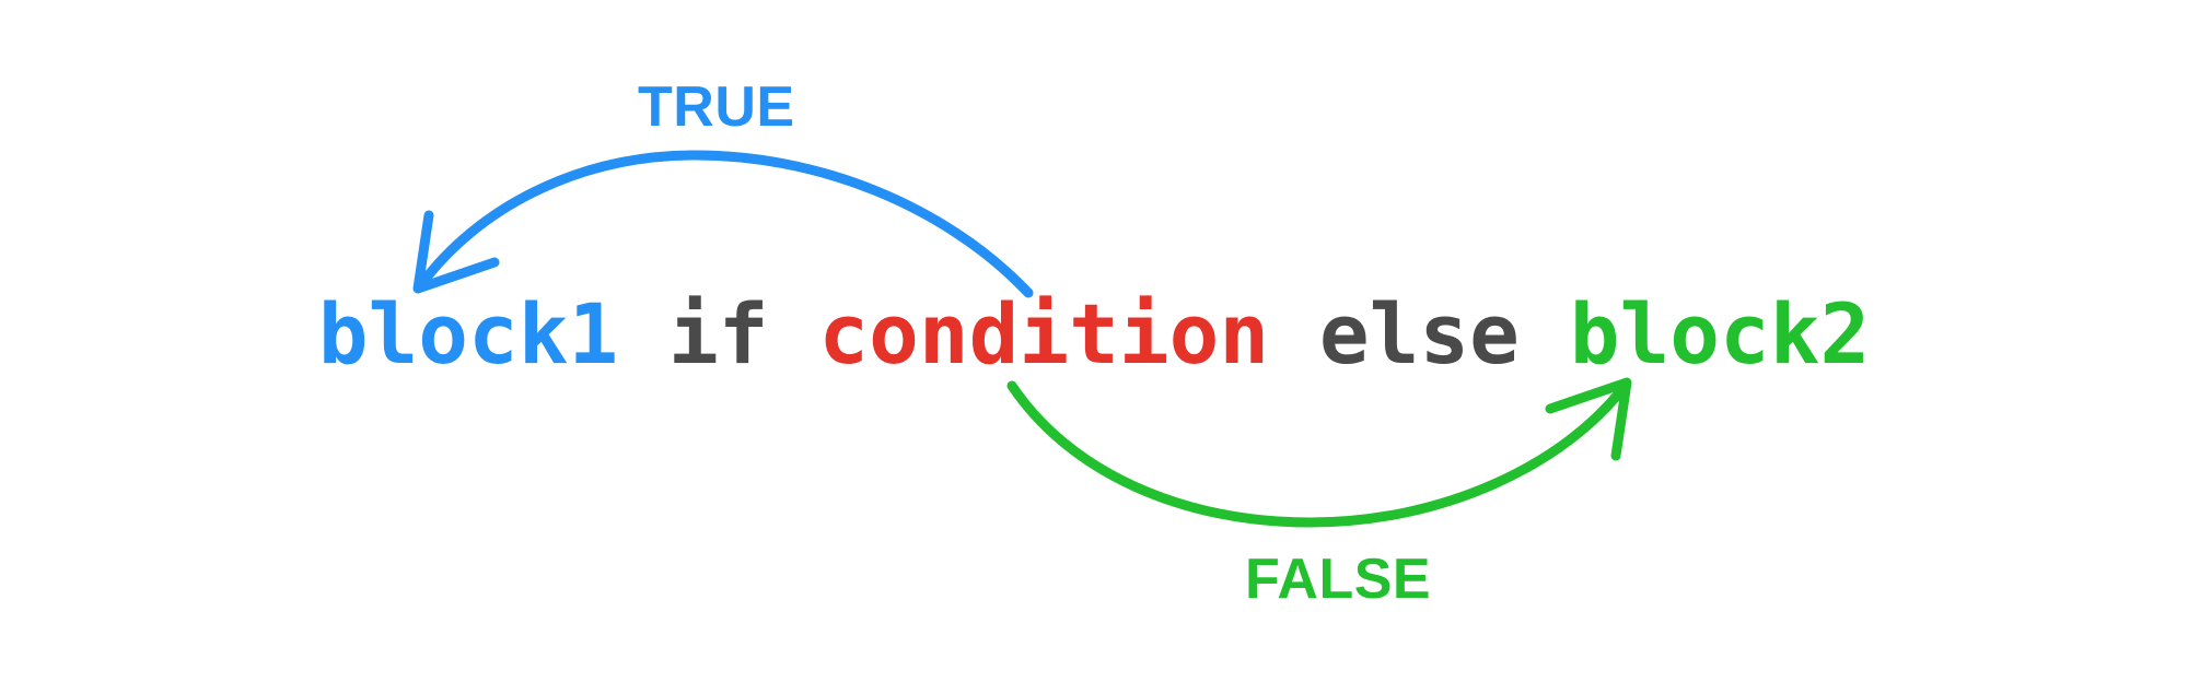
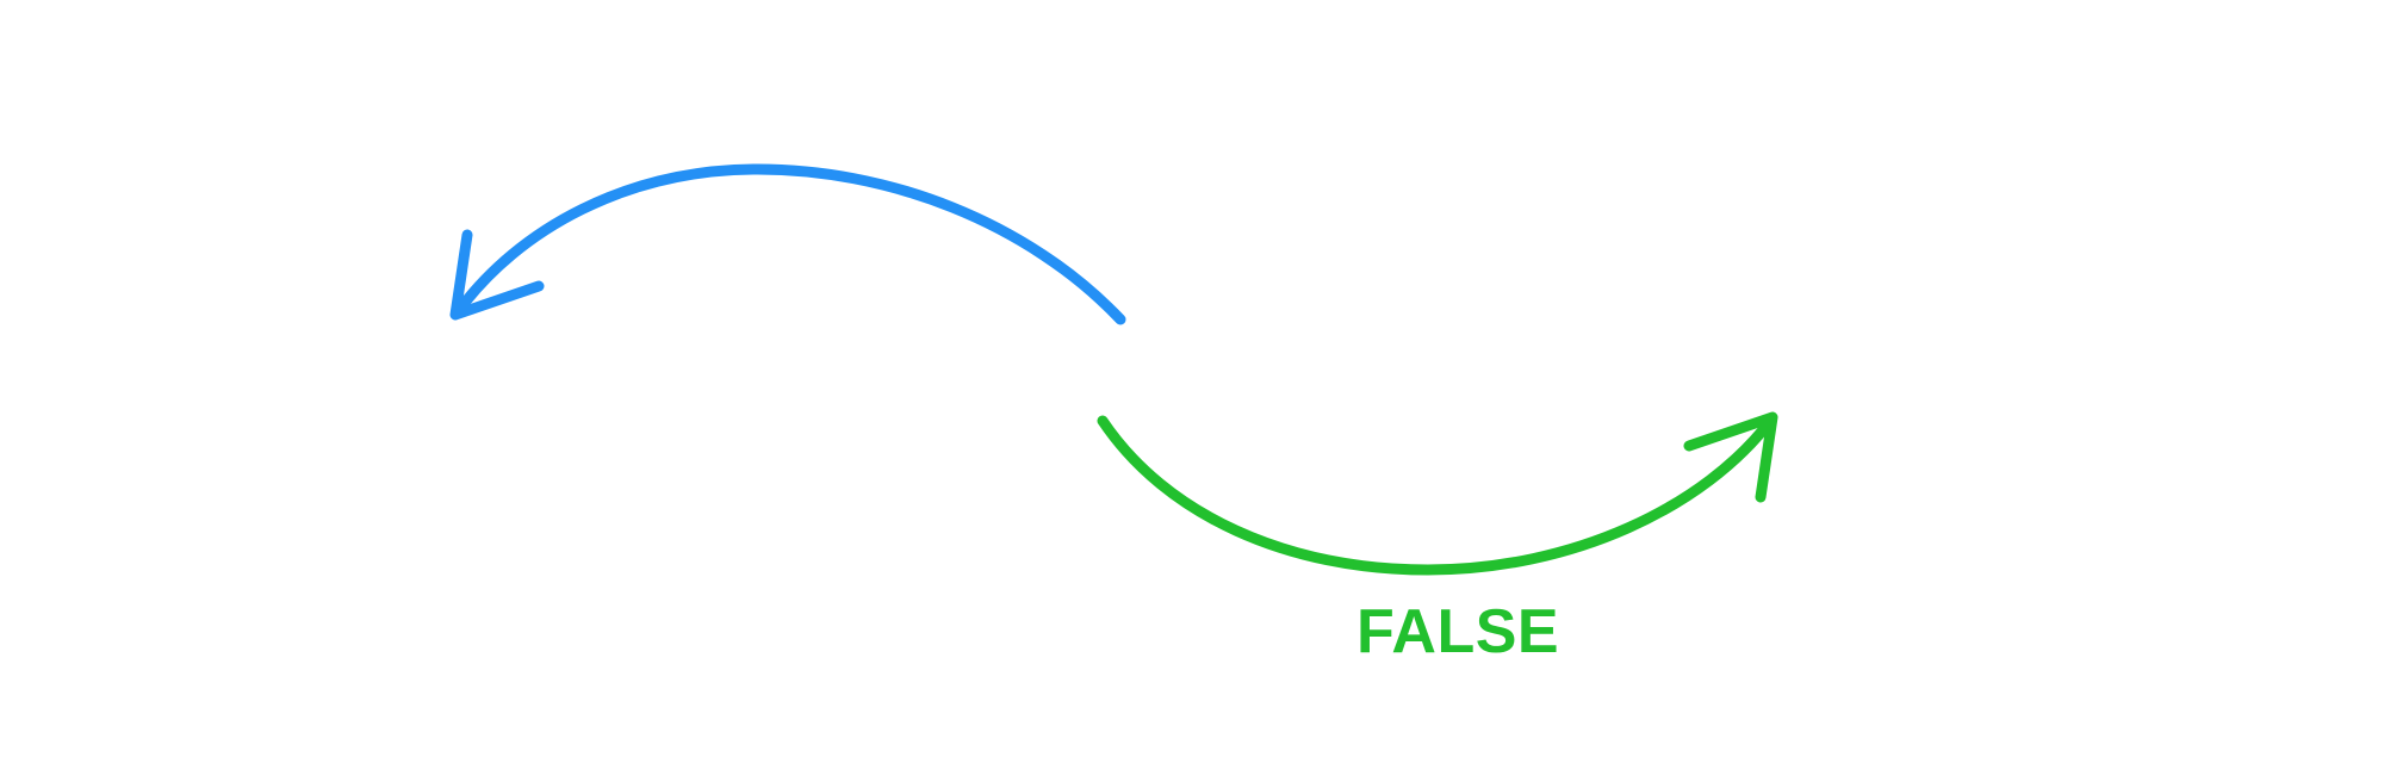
- block1 if condition else block2
- TRUE
  FALSE
